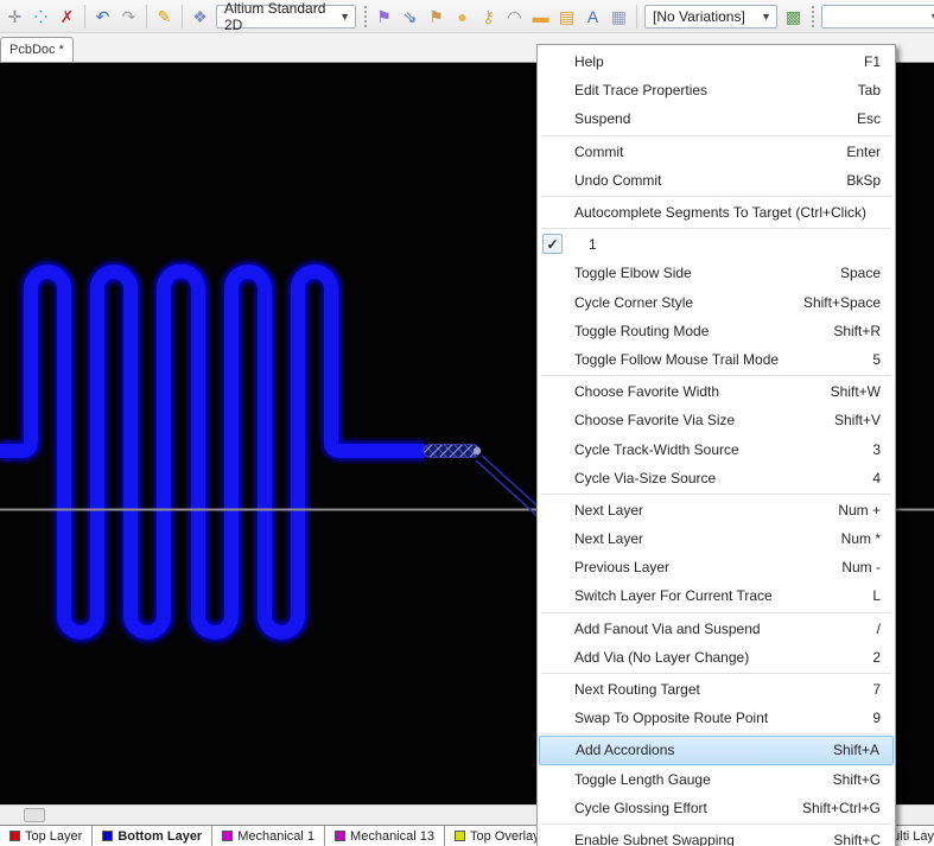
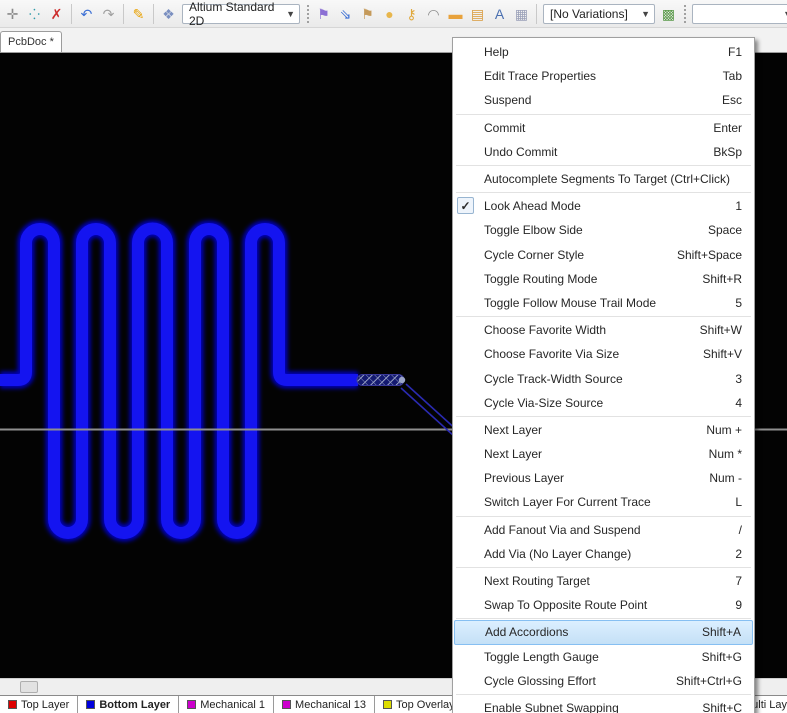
  ✛
  ⁘
  ✗
  ↶
  ↷
  ✎
  ❖
  Altium Standard 2D
  ▼
  ⚑
  ⇘
  ⚑
  ●
  ⚷
  ◠
  ▬
  ▤
  A
  ▦
  [No Variations]
  ▼
  ▩
  PcbDoc *
  Top Layer
  Bottom Layer
  Mechanical 1
  Mechanical 13
  Top Overla
  ulti Lay
  Help
  F1
  Edit Trace Properties
  Tab
  Suspend
  Esc
  Commit
  Enter
  Undo Commit
  BkSp
  Autocomplete Segments To Target (Ctrl+Click)
  ✓
+ Look Ahead Mode
  1
  Toggle Elbow Side
  Space
  Cycle Corner Style
  Shift+Space
  Toggle Routing Mode
  Shift+R
  Toggle Follow Mouse Trail Mode
  5
  Choose Favorite Width
  Shift+W
  Choose Favorite Via Size
  Shift+V
  Cycle Track-Width Source
  3
  Cycle Via-Size Source
  4
  Next Layer
  Num +
  Next Layer
  Num *
  Previous Layer
  Num -
  Switch Layer For Current Trace
  L
  Add Fanout Via and Suspend
  /
  Add Via (No Layer Change)
  2
  Next Routing Target
  7
  Swap To Opposite Route Point
  9
  Add Accordions
  Shift+A
  Toggle Length Gauge
  Shift+G
  Cycle Glossing Effort
  Shift+Ctrl+G
  Enable Subnet Swapping
  Shift+C
